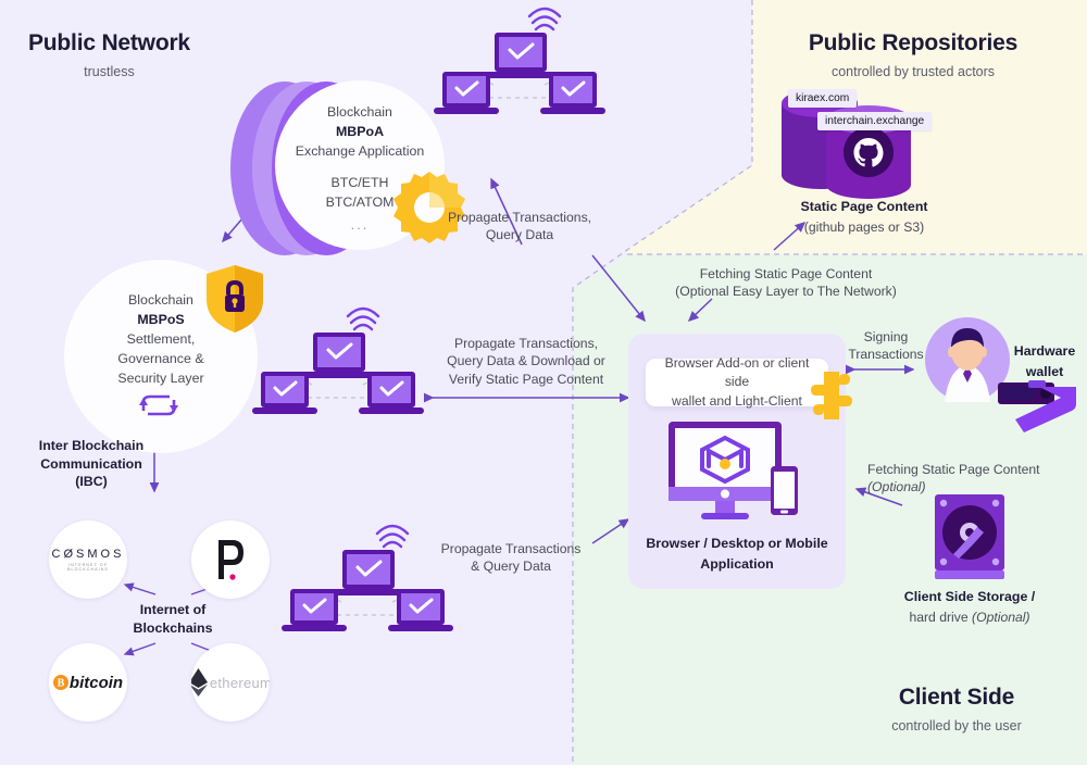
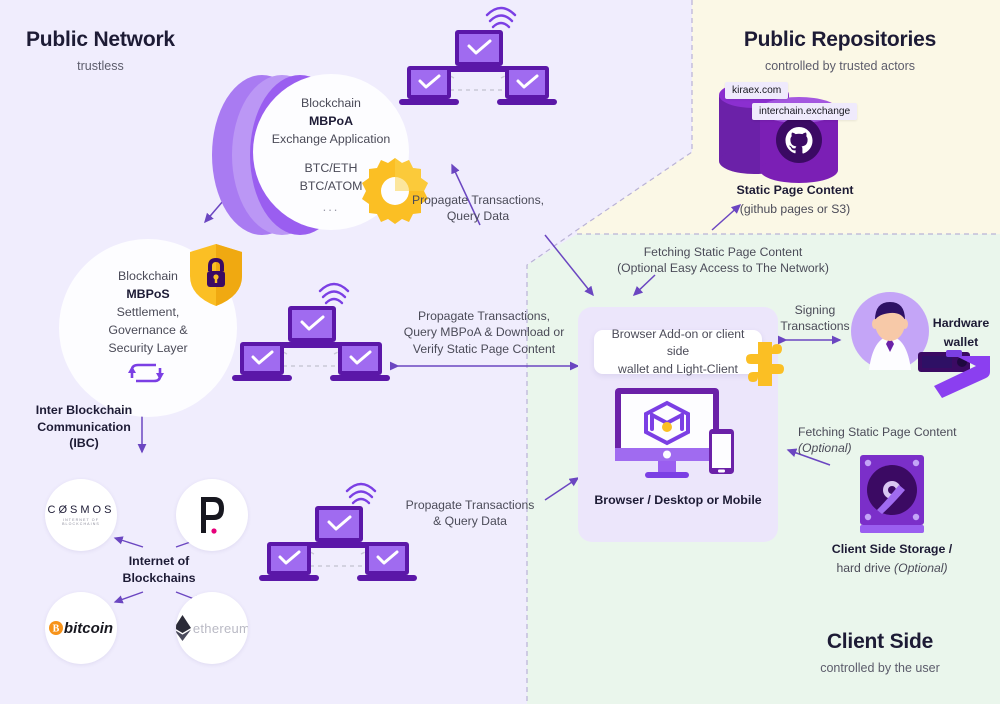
  Public Network
  trustless
  Public Repositories
  controlled by trusted actors
  Client Side
  controlled by the user
  Blockchain
  MBPoA
  Exchange Application
  BTC/ETH
  BTC/ATOM
  ...
  Blockchain
  MBPoS
  Settlement,
  Governance &
  Security Layer
  Inter Blockchain
  Communication
  (IBC)
  CØSMOS
  B
  bitcoin
  ethereum
  Internet of
  Blockchains
  kiraex.com
  interchain.exchange
  Static Page Content
  (github pages or S3)
  Browser Add-on or client side
  wallet and Light-Client
  Browser / Desktop or Mobile
- Application
  Hardware
  wallet
  Client Side Storage /
  hard drive (Optional)
  Propagate Transactions,
  Query Data
  Propagate Transactions,
- Query Data & Download or
+ Query MBPoA & Download or
  Verify Static Page Content
  Propagate Transactions
  & Query Data
  Fetching Static Page Content
- (Optional Easy Layer to The Network)
+ (Optional Easy Access to The Network)
  Signing
  Transactions
  Fetching Static Page Content
  (Optional)
